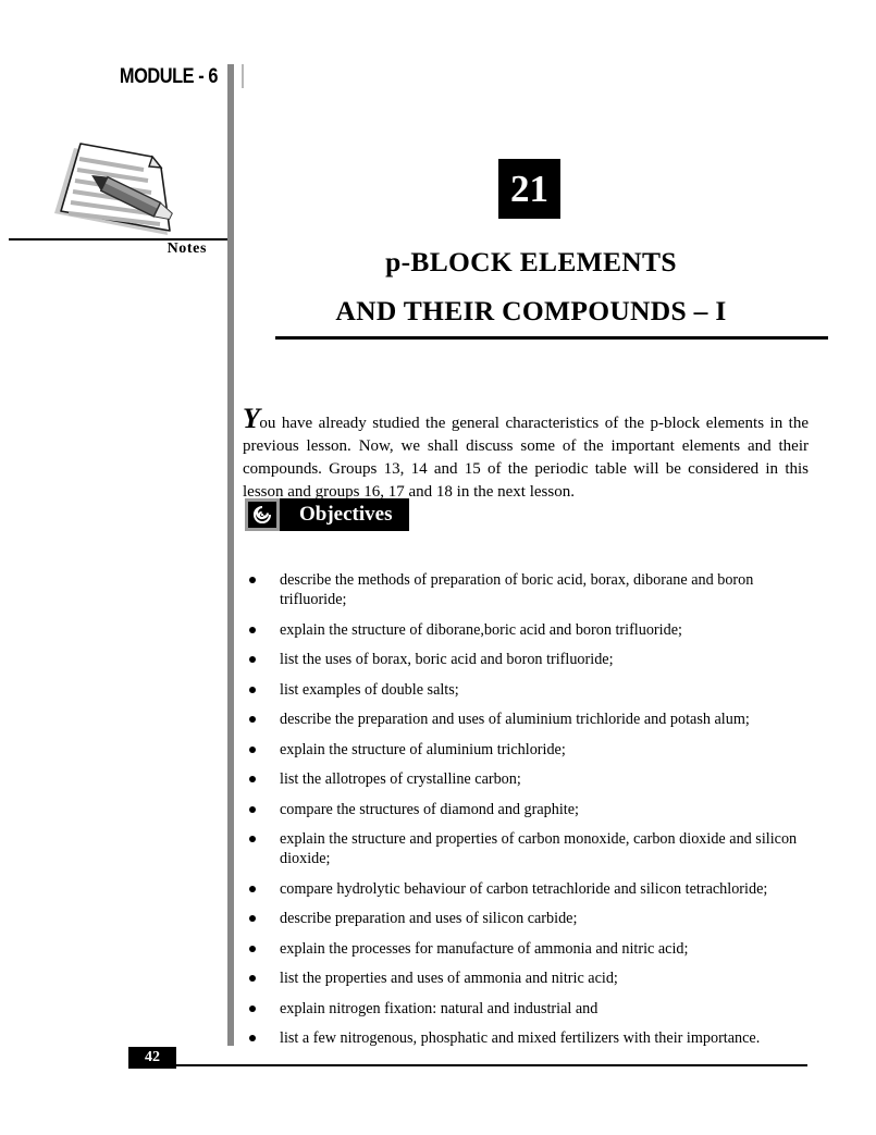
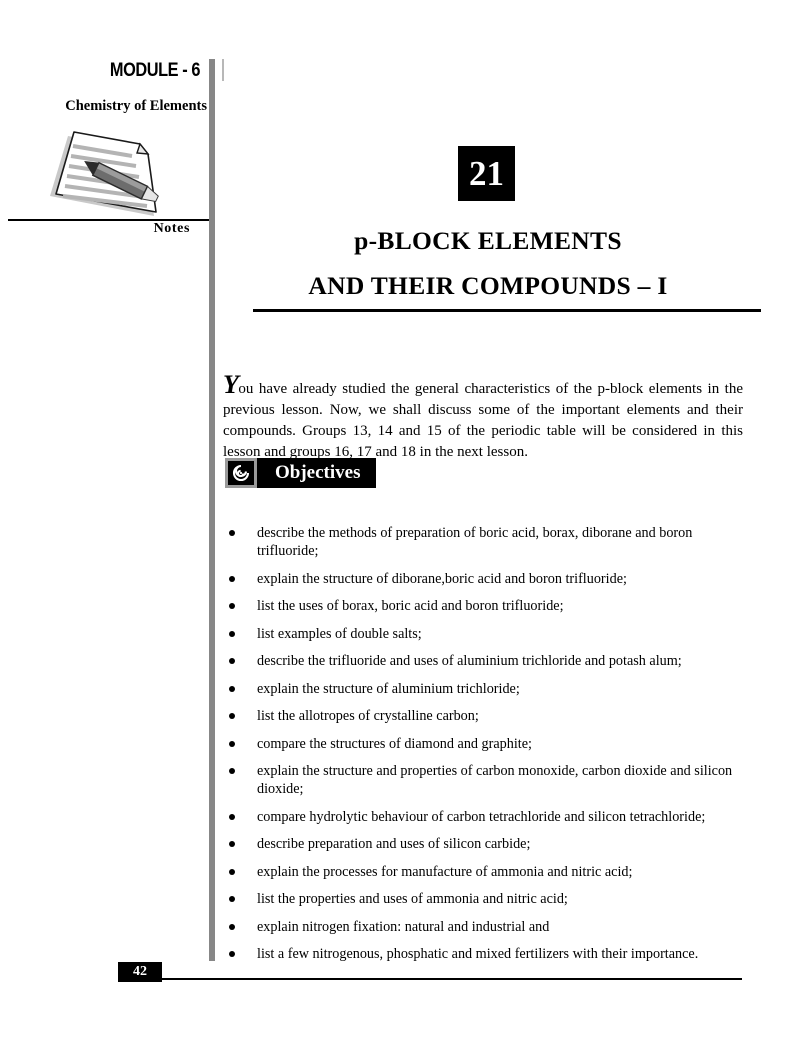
  MODULE - 6
+ Chemistry of Elements
  Notes
  21
  p-BLOCK ELEMENTS
  AND THEIR COMPOUNDS – I
  You have already studied the general characteristics of the p-block elements in the previous lesson. Now, we shall discuss some of the important elements and their compounds. Groups 13, 14 and 15 of the periodic table will be considered in this lesson and groups 16, 17 and 18 in the next lesson.
  Objectives
  describe the methods of preparation of boric acid, borax, diborane and boron trifluoride;
  explain the structure of diborane,boric acid and boron trifluoride;
  list the uses of borax, boric acid and boron trifluoride;
  list examples of double salts;
- describe the preparation and uses of aluminium trichloride and potash alum;
+ describe the trifluoride and uses of aluminium trichloride and potash alum;
  explain the structure of aluminium trichloride;
  list the allotropes of crystalline carbon;
  compare the structures of diamond and graphite;
  explain the structure and properties of carbon monoxide, carbon dioxide and silicon dioxide;
  compare hydrolytic behaviour of carbon tetrachloride and silicon tetrachloride;
  describe preparation and uses of silicon carbide;
  explain the processes for manufacture of ammonia and nitric acid;
  list the properties and uses of ammonia and nitric acid;
  explain nitrogen fixation: natural and industrial and
  list a few nitrogenous, phosphatic and mixed fertilizers with their importance.
  42
